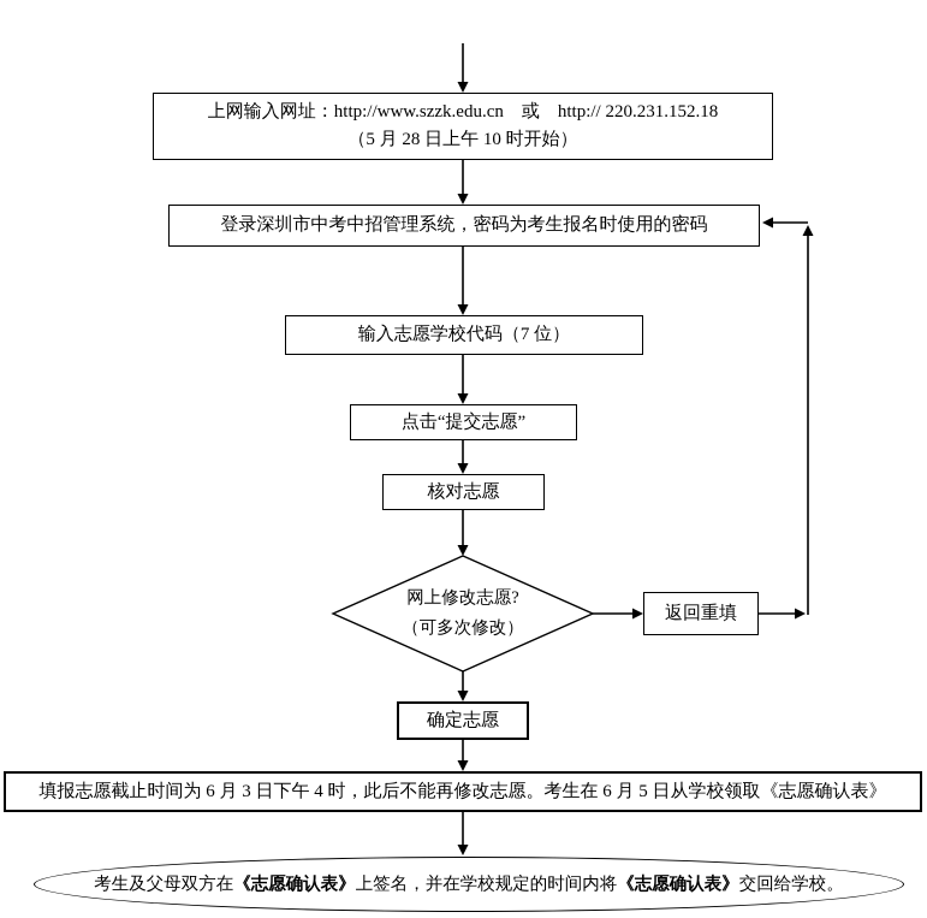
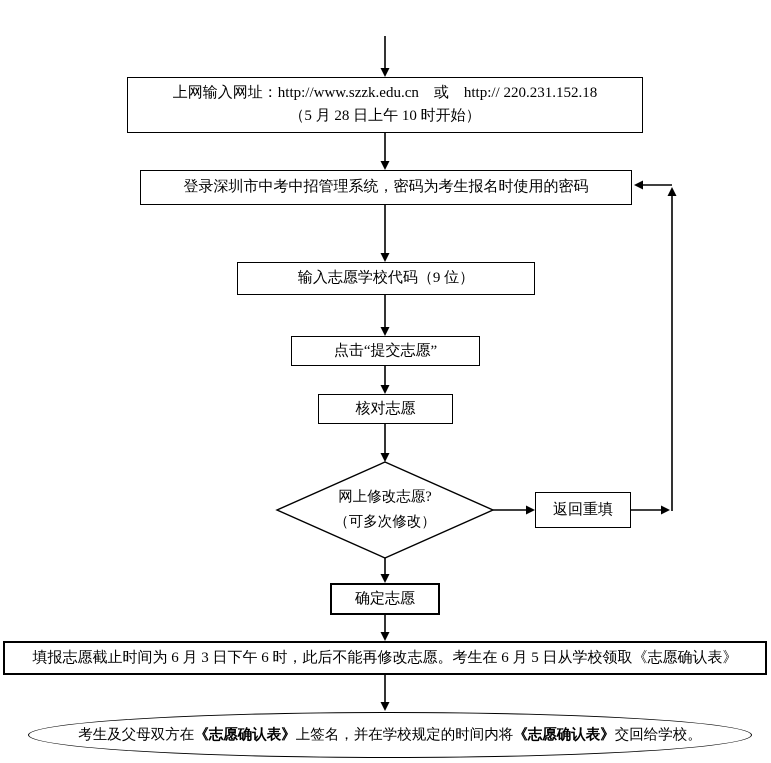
  上网输入网址：http://www.szzk.edu.cn 或 http:// 220.231.152.18
  （5 月 28 日上午 10 时开始）
  登录深圳市中考中招管理系统，密码为考生报名时使用的密码
- 输入志愿学校代码（7 位）
+ 输入志愿学校代码（9 位）
  点击“提交志愿”
  核对志愿
  网上修改志愿?
  （可多次修改）
  返回重填
  确定志愿
- 填报志愿截止时间为 6 月 3 日下午 4 时，此后不能再修改志愿。考生在 6 月 5 日从学校领取《志愿确认表》
+ 填报志愿截止时间为 6 月 3 日下午 6 时，此后不能再修改志愿。考生在 6 月 5 日从学校领取《志愿确认表》
  考生及父母双方在《志愿确认表》上签名，并在学校规定的时间内将《志愿确认表》交回给学校。
